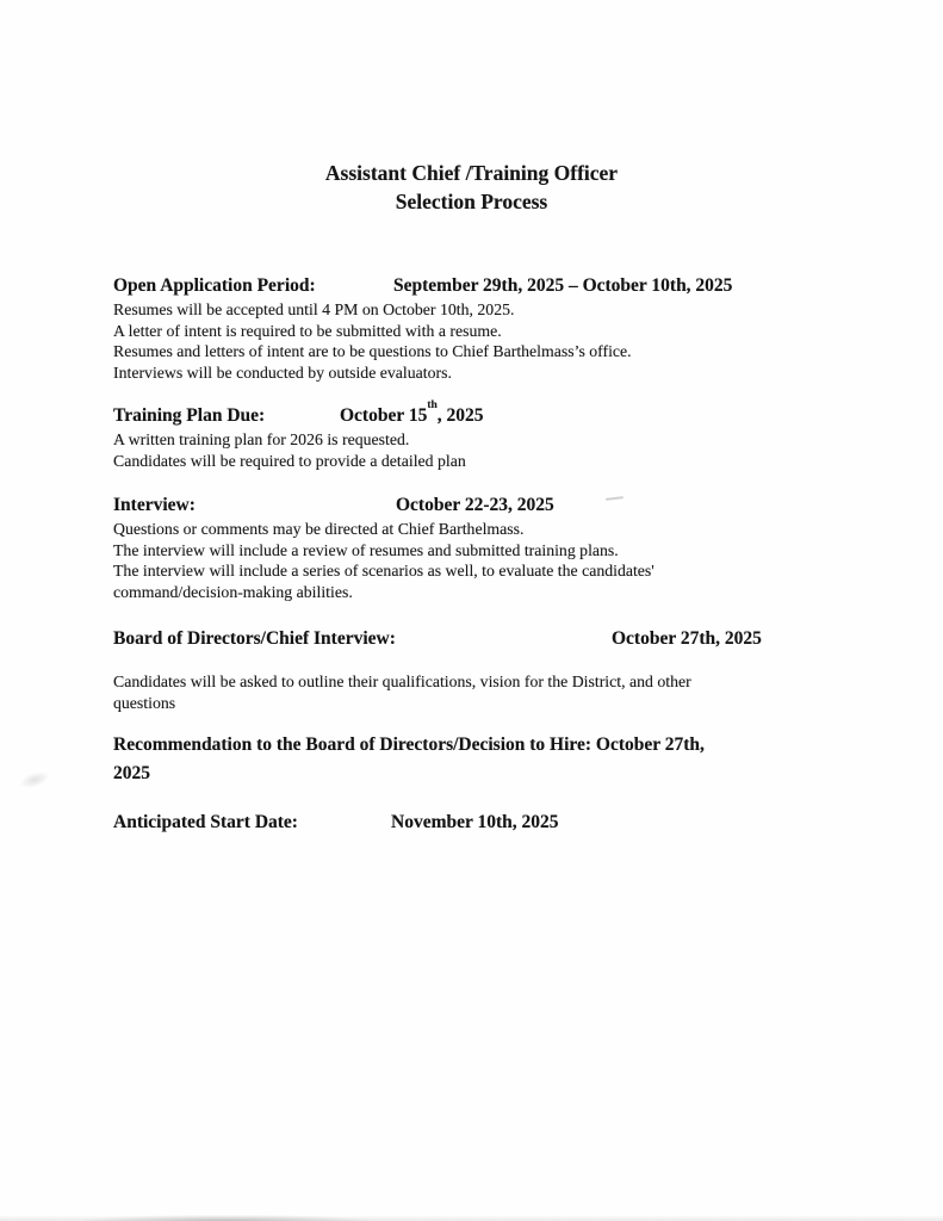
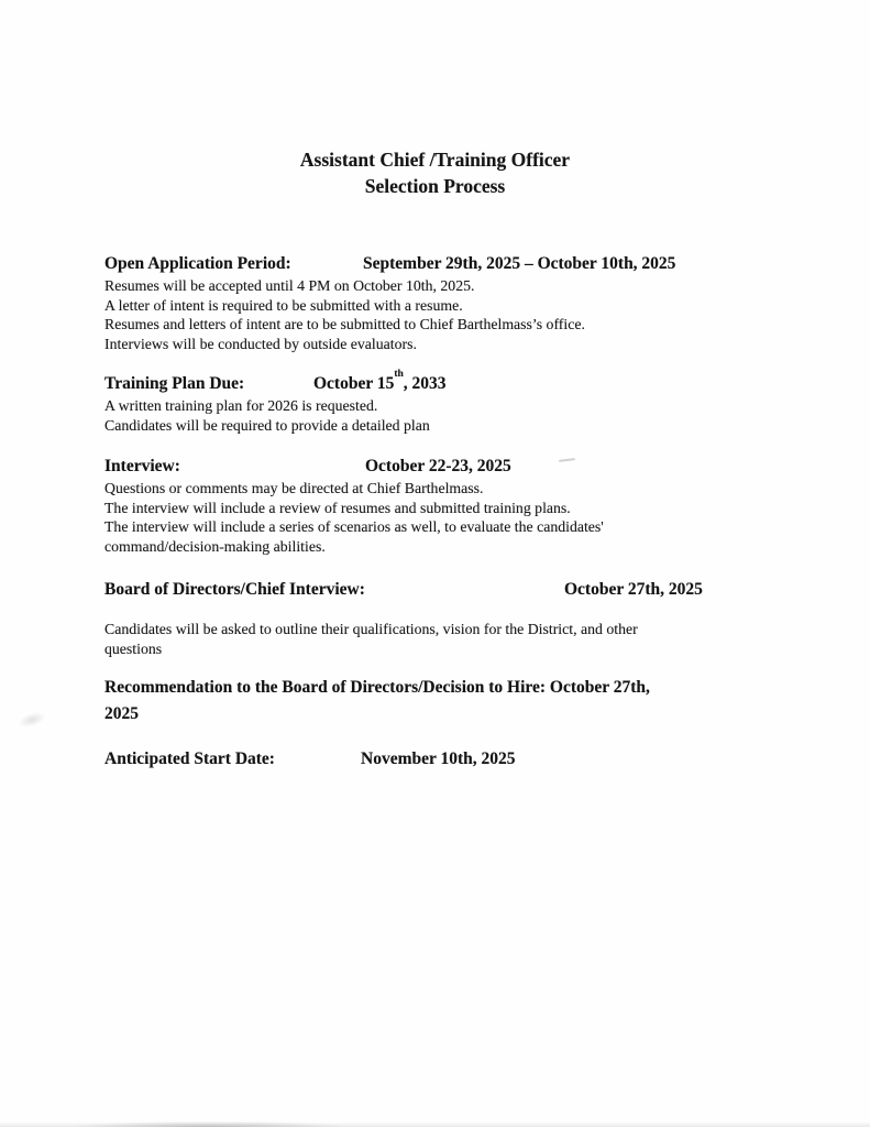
  Assistant Chief /Training Officer
  Selection Process
  Open Application Period:
  September 29th, 2025 – October 10th, 2025
  Resumes will be accepted until 4 PM on October 10th, 2025.
  A letter of intent is required to be submitted with a resume.
- Resumes and letters of intent are to be questions to Chief Barthelmass’s office.
+ Resumes and letters of intent are to be submitted to Chief Barthelmass’s office.
  Interviews will be conducted by outside evaluators.
  Training Plan Due:
- October 15th, 2025
+ October 15th, 2033
  A written training plan for 2026 is requested.
  Candidates will be required to provide a detailed plan
  Interview:
  October 22-23, 2025
  Questions or comments may be directed at Chief Barthelmass.
  The interview will include a review of resumes and submitted training plans.
  The interview will include a series of scenarios as well, to evaluate the candidates'
  command/decision-making abilities.
  Board of Directors/Chief Interview:
  October 27th, 2025
  Candidates will be asked to outline their qualifications, vision for the District, and other
  questions
  Recommendation to the Board of Directors/Decision to Hire: October 27th,
  2025
  Anticipated Start Date:
  November 10th, 2025
